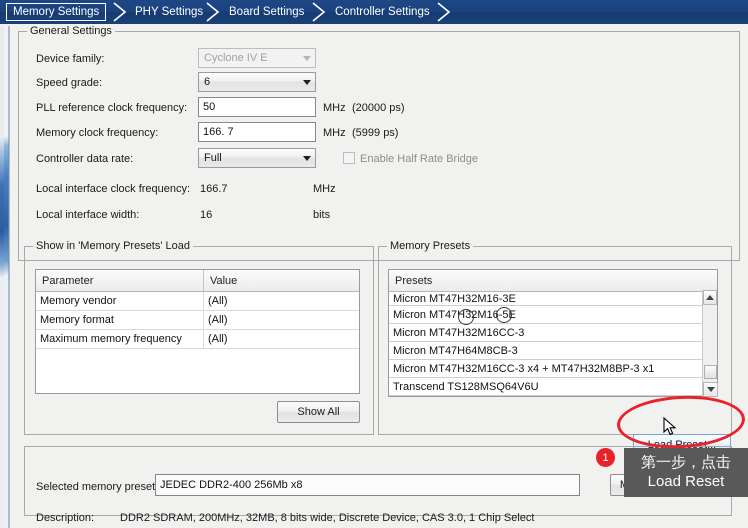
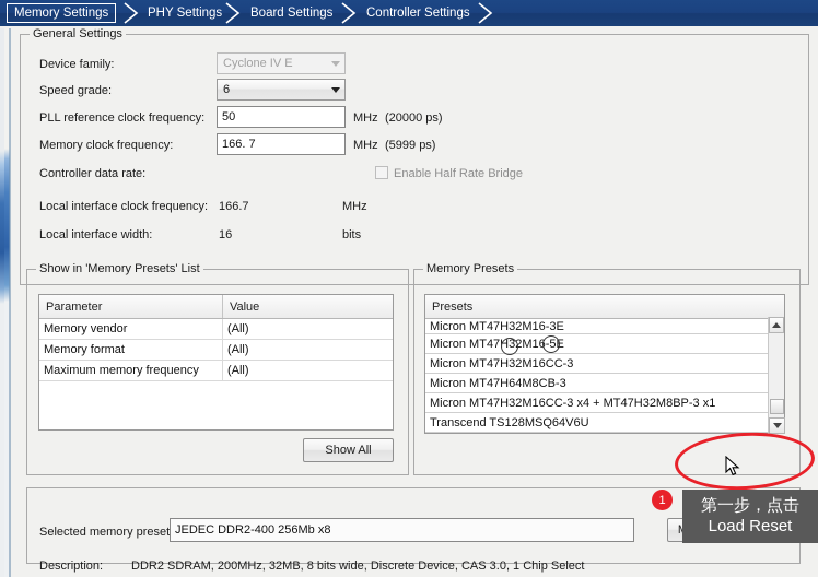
  Memory Settings
  PHY Settings
  Board Settings
  Controller Settings
  General Settings
  Device family:
  Cyclone IV E
  Speed grade:
  6
  PLL reference clock frequency:
  50
  MHz
  (20000 ps)
  Memory clock frequency:
  166. 7
  MHz
  (5999 ps)
  Controller data rate:
- Full
  Enable Half Rate Bridge
  Local interface clock frequency:
  166.7
  MHz
  Local interface width:
  16
  bits
- Show in 'Memory Presets' Load
+ Show in 'Memory Presets' List
  Parameter
  Value
  Memory vendor
  (All)
  Memory format
  (All)
  Maximum memory frequency
  (All)
  Show All
  Memory Presets
  Presets
  Micron MT47H32M16-3E
  Micron MT47H32M16-5E
  Micron MT47H32M16CC-3
  Micron MT47H64M8CB-3
  Micron MT47H32M16CC-3 x4 + MT47H32M8BP-3 x1
  Transcend TS128MSQ64V6U
- Load Preset...
  Selected memory preset
  JEDEC DDR2-400 256Mb x8
  Description:
  DDR2 SDRAM, 200MHz, 32MB, 8 bits wide, Discrete Device, CAS 3.0, 1 Chip Select
  第一步，点击
  Load Reset
  1
